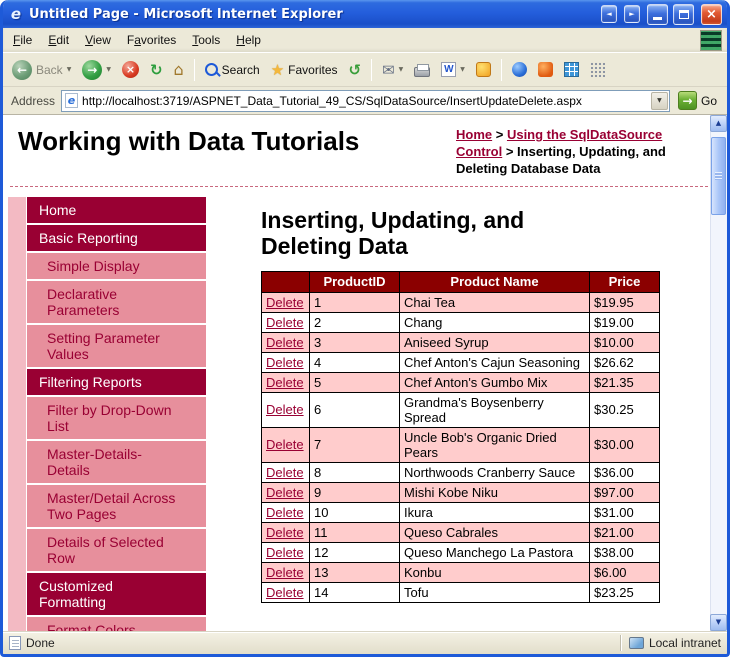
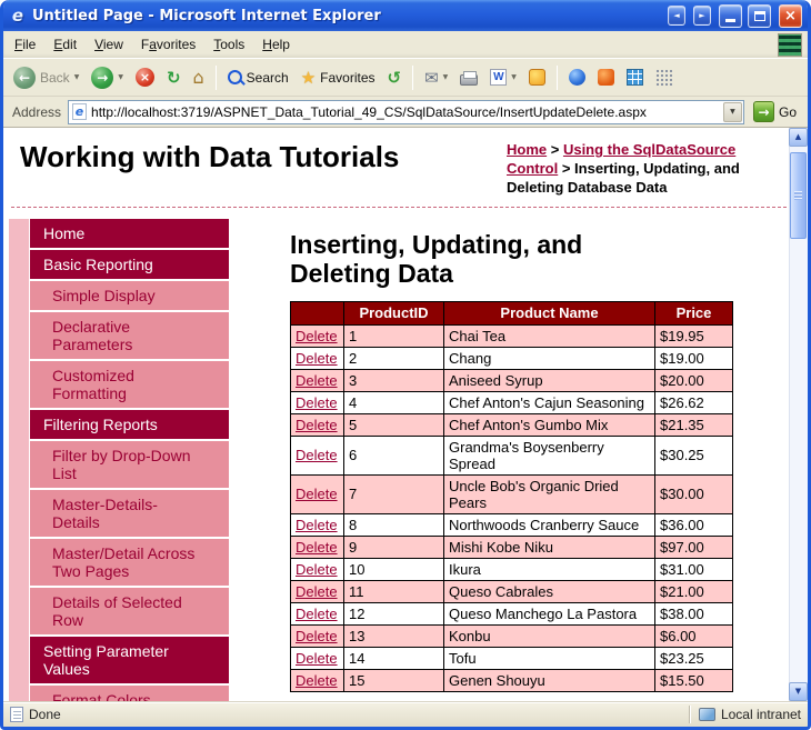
  e
  Untitled Page - Microsoft Internet Explorer
  ◄
  ►
  ×
  File
  Edit
  View
  Favorites
  Tools
  Help
  ←
  Back
  →
  ×
  ↻
  ⌂
  Search
  ★
  Favorites
  ↺
  ✉
  W
  Address
  e
  http://localhost:3719/ASPNET_Data_Tutorial_49_CS/SqlDataSource/InsertUpdateDelete.aspx
  →
  Go
  Working with Data Tutorials
  Home > Using the SqlDataSource Control > Inserting, Updating, and Deleting Database Data
  Home
  Basic Reporting
  Simple Display
  Declarative Parameters
- Setting Parameter Values
+ Customized Formatting
  Filtering Reports
  Filter by Drop-Down List
  Master-Details-Details
  Master/Detail Across Two Pages
  Details of Selected Row
- Customized Formatting
+ Setting Parameter Values
  Format Colors
  Inserting, Updating, and Deleting Data
  	ProductID	Product Name	Price
  Delete	1	Chai Tea	$19.95
  Delete	2	Chang	$19.00
- Delete	3	Aniseed Syrup	$10.00
+ Delete	3	Aniseed Syrup	$20.00
  Delete	4	Chef Anton's Cajun Seasoning	$26.62
  Delete	5	Chef Anton's Gumbo Mix	$21.35
  Delete	6	Grandma's Boysenberry Spread	$30.25
  Delete	7	Uncle Bob's Organic Dried Pears	$30.00
  Delete	8	Northwoods Cranberry Sauce	$36.00
  Delete	9	Mishi Kobe Niku	$97.00
  Delete	10	Ikura	$31.00
  Delete	11	Queso Cabrales	$21.00
  Delete	12	Queso Manchego La Pastora	$38.00
  Delete	13	Konbu	$6.00
  Delete	14	Tofu	$23.25
+ Delete	15	Genen Shouyu	$15.50
  ▲
  ▼
  Done
  Local intranet
